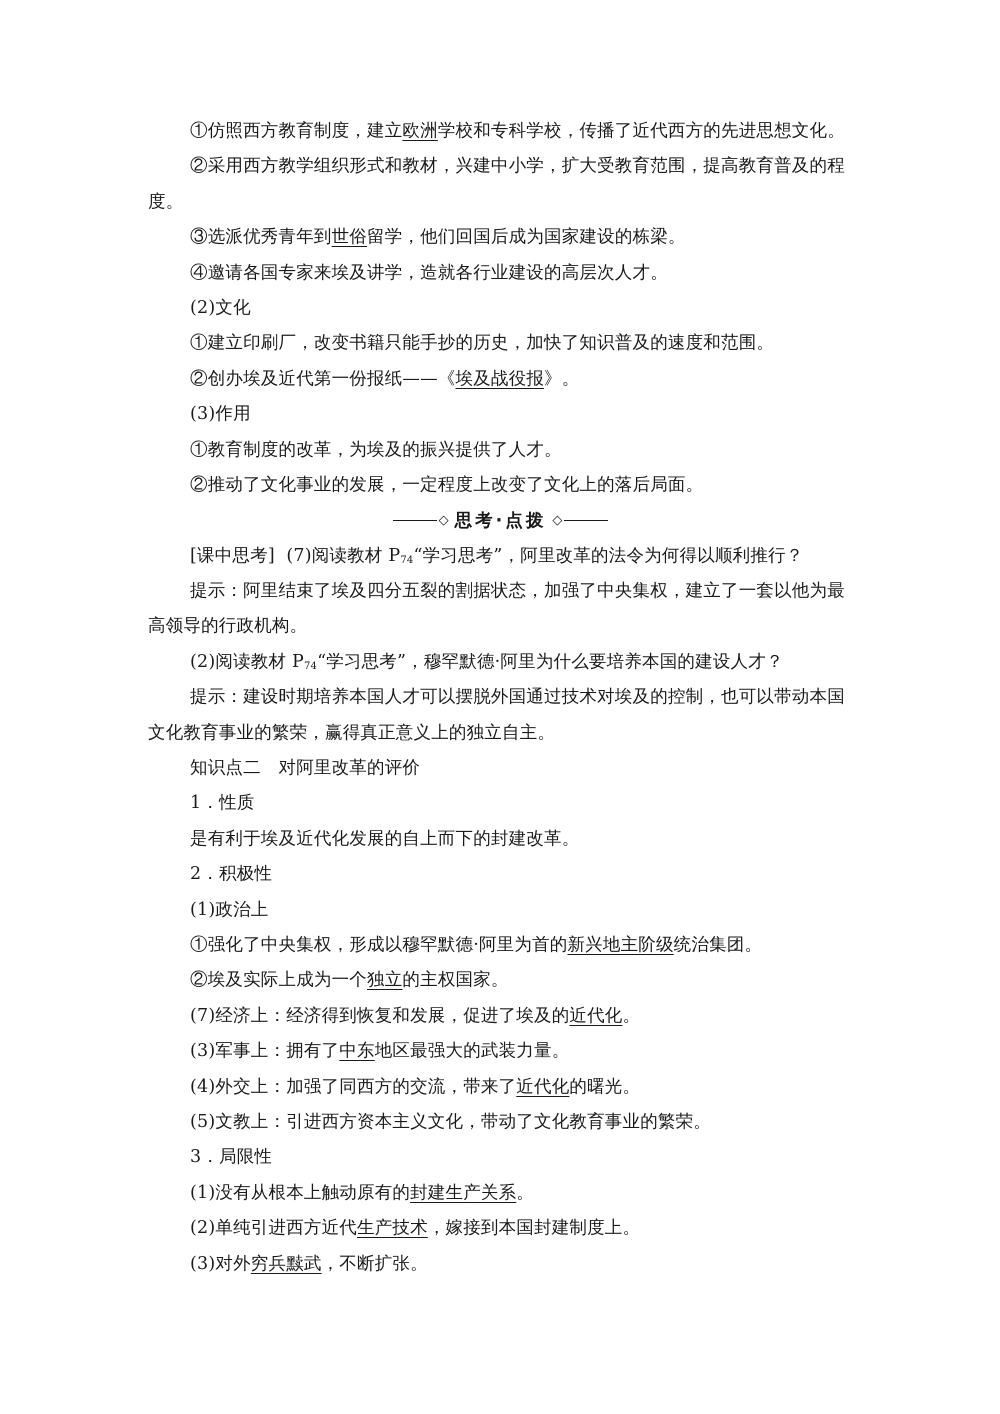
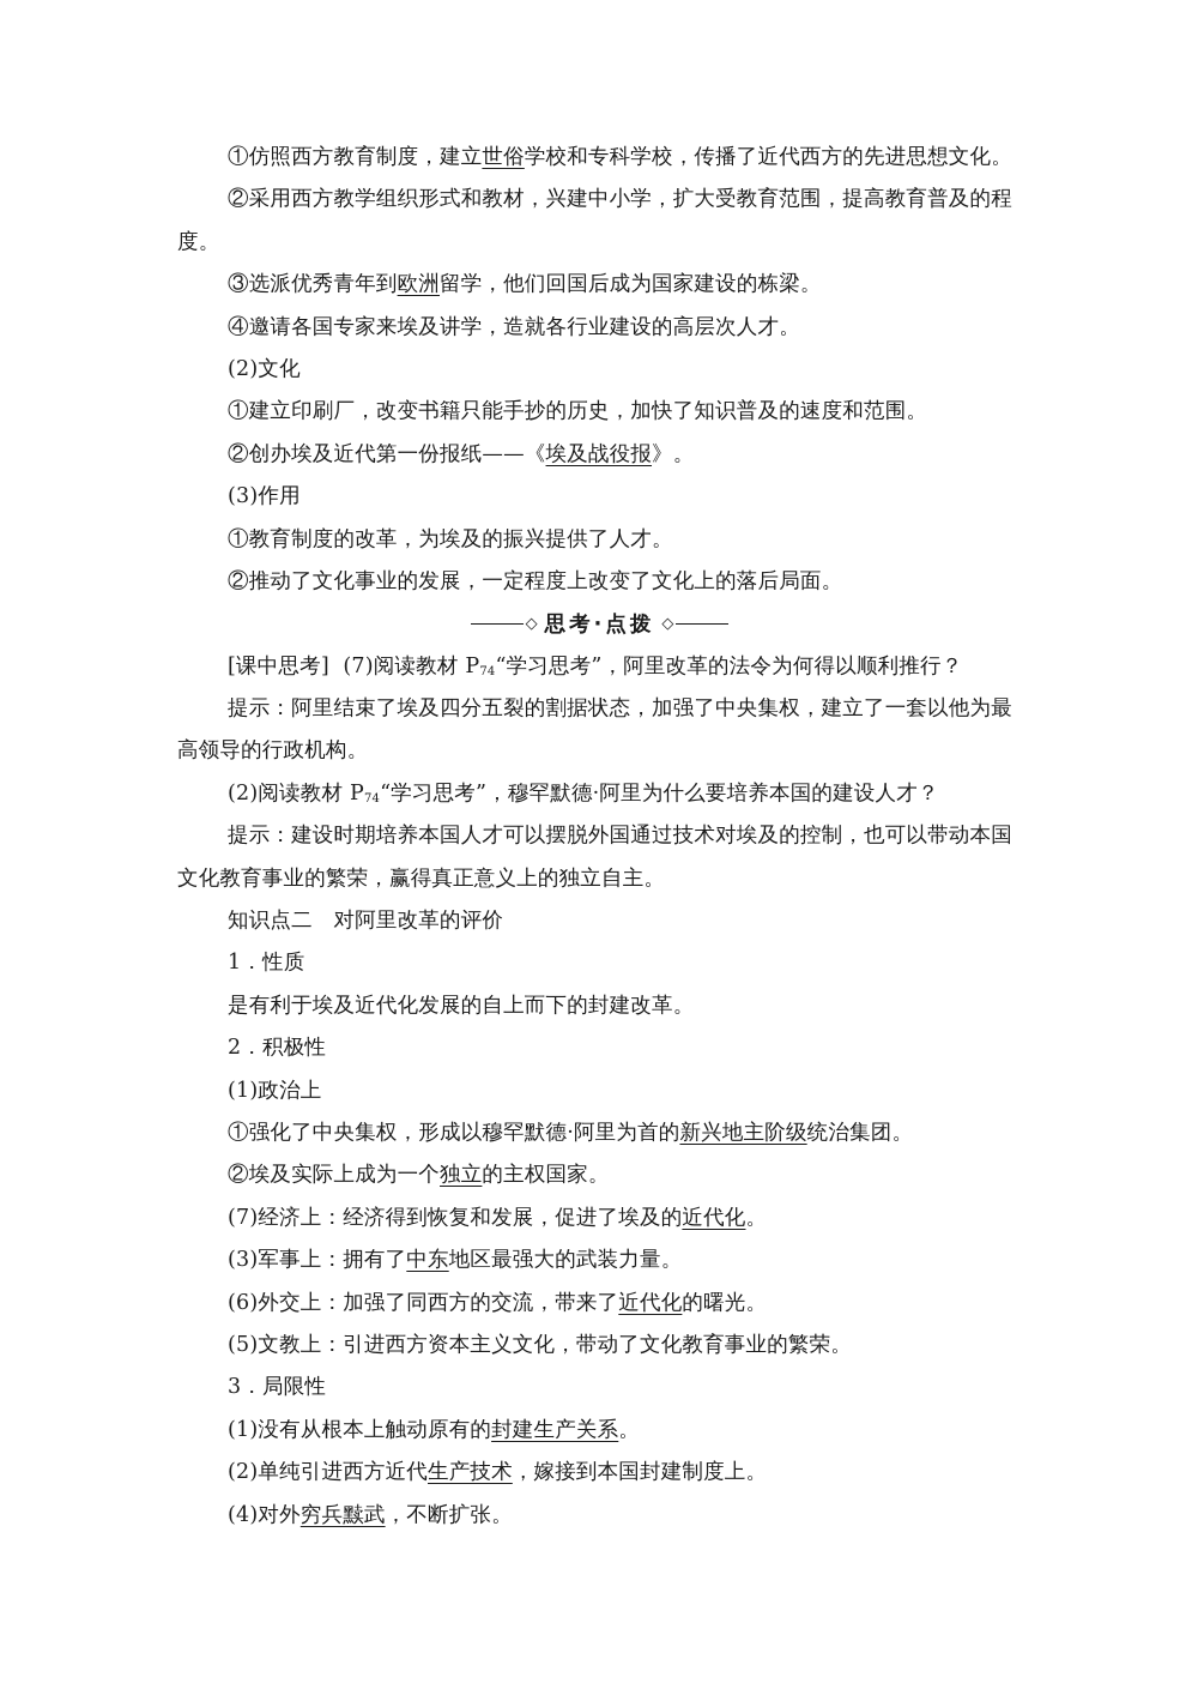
- ①仿照西方教育制度，建立欧洲学校和专科学校，传播了近代西方的先进思想文化。
+ ①仿照西方教育制度，建立世俗学校和专科学校，传播了近代西方的先进思想文化。
  ②采用西方教学组织形式和教材，兴建中小学，扩大受教育范围，提高教育普及的程
  度。
- ③选派优秀青年到世俗留学，他们回国后成为国家建设的栋梁。
+ ③选派优秀青年到欧洲留学，他们回国后成为国家建设的栋梁。
  ④邀请各国专家来埃及讲学，造就各行业建设的高层次人才。
  (2)文化
  ①建立印刷厂，改变书籍只能手抄的历史，加快了知识普及的速度和范围。
  ②创办埃及近代第一份报纸——《埃及战役报》。
  (3)作用
  ①教育制度的改革，为埃及的振兴提供了人才。
  ②推动了文化事业的发展，一定程度上改变了文化上的落后局面。
  ◇
  思考·点拨
  ◇
  [课中思考] (7)阅读教材 P74“学习思考”，阿里改革的法令为何得以顺利推行？
  提示：阿里结束了埃及四分五裂的割据状态，加强了中央集权，建立了一套以他为最
  高领导的行政机构。
  (2)阅读教材 P74“学习思考”，穆罕默德·阿里为什么要培养本国的建设人才？
  提示：建设时期培养本国人才可以摆脱外国通过技术对埃及的控制，也可以带动本国
  文化教育事业的繁荣，赢得真正意义上的独立自主。
  知识点二 对阿里改革的评价
  1．性质
  是有利于埃及近代化发展的自上而下的封建改革。
  2．积极性
  (1)政治上
  ①强化了中央集权，形成以穆罕默德·阿里为首的新兴地主阶级统治集团。
  ②埃及实际上成为一个独立的主权国家。
  (7)经济上：经济得到恢复和发展，促进了埃及的近代化。
  (3)军事上：拥有了中东地区最强大的武装力量。
- (4)外交上：加强了同西方的交流，带来了近代化的曙光。
+ (6)外交上：加强了同西方的交流，带来了近代化的曙光。
  (5)文教上：引进西方资本主义文化，带动了文化教育事业的繁荣。
  3．局限性
  (1)没有从根本上触动原有的封建生产关系。
  (2)单纯引进西方近代生产技术，嫁接到本国封建制度上。
- (3)对外穷兵黩武，不断扩张。
+ (4)对外穷兵黩武，不断扩张。
